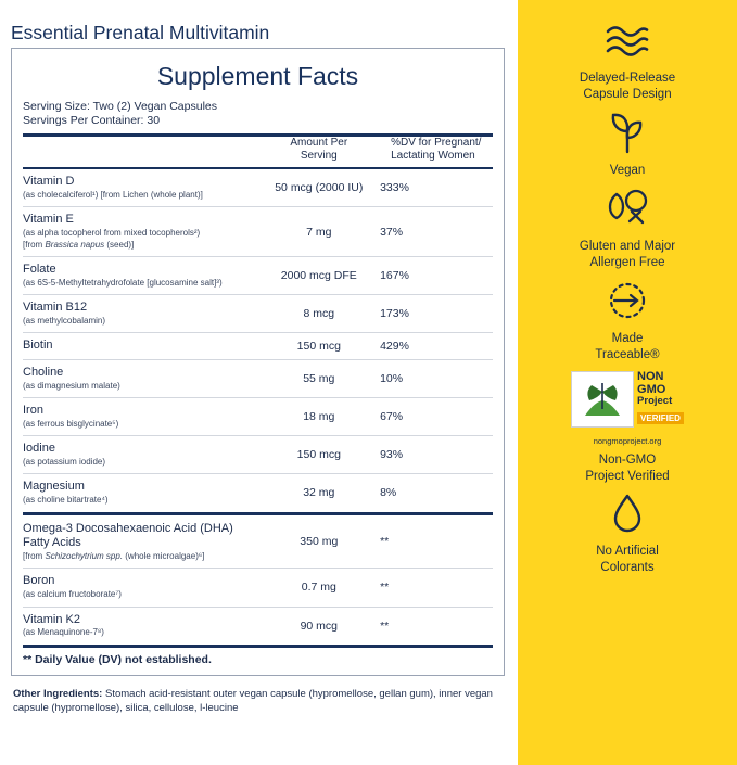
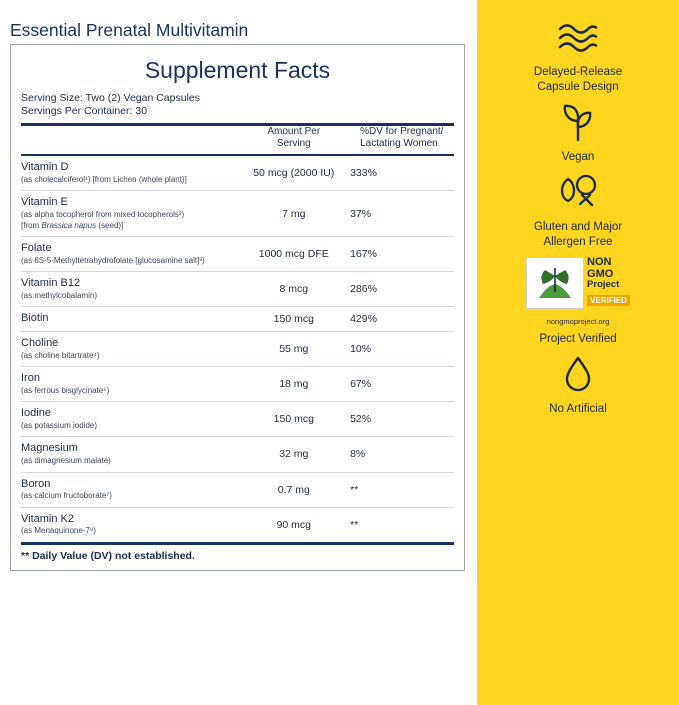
  Essential Prenatal Multivitamin
  Supplement Facts
  Serving Size: Two (2) Vegan Capsules
  Servings Per Container: 30
  	Amount Per Serving	%DV for Pregnant/ Lactating Women
  Vitamin D (as cholecalciferol¹) [from Lichen (whole plant)]	50 mcg (2000 IU)	333%
  Vitamin E (as alpha tocopherol from mixed tocopherols²) [from Brassica napus (seed)]	7 mg	37%
- Folate (as 6S-5-Methyltetrahydrofolate [glucosamine salt]³)	2000 mcg DFE	167%
+ Folate (as 6S-5-Methyltetrahydrofolate [glucosamine salt]³)	1000 mcg DFE	167%
- Vitamin B12 (as methylcobalamin)	8 mcg	173%
+ Vitamin B12 (as methylcobalamin)	8 mcg	286%
  Biotin	150 mcg	429%
- Choline (as dimagnesium malate)	55 mg	10%
+ Choline (as choline bitartrate⁴)	55 mg	10%
  Iron (as ferrous bisglycinate⁵)	18 mg	67%
- Iodine (as potassium iodide)	150 mcg	93%
+ Iodine (as potassium iodide)	150 mcg	52%
- Magnesium (as choline bitartrate⁴)	32 mg	8%
+ Magnesium (as dimagnesium malate)	32 mg	8%
- Omega-3 Docosahexaenoic Acid (DHA) Fatty Acids [from Schizochytrium spp. (whole microalgae)⁶]	350 mg	**
  Boron (as calcium fructoborate⁷)	0.7 mg	**
  Vitamin K2 (as Menaquinone-7⁸)	90 mcg	**
  ** Daily Value (DV) not established.
- Other Ingredients: Stomach acid-resistant outer vegan capsule (hypromellose, gellan gum), inner vegan capsule (hypromellose), silica, cellulose, l-leucine
  Delayed-Release
  Capsule Design
  Vegan
  Gluten and Major
  Allergen Free
- Made
- Traceable®
  NON
  GMO
  Project
  VERIFIED
  nongmoproject.org
- Non-GMO
  Project Verified
  No Artificial
- Colorants
